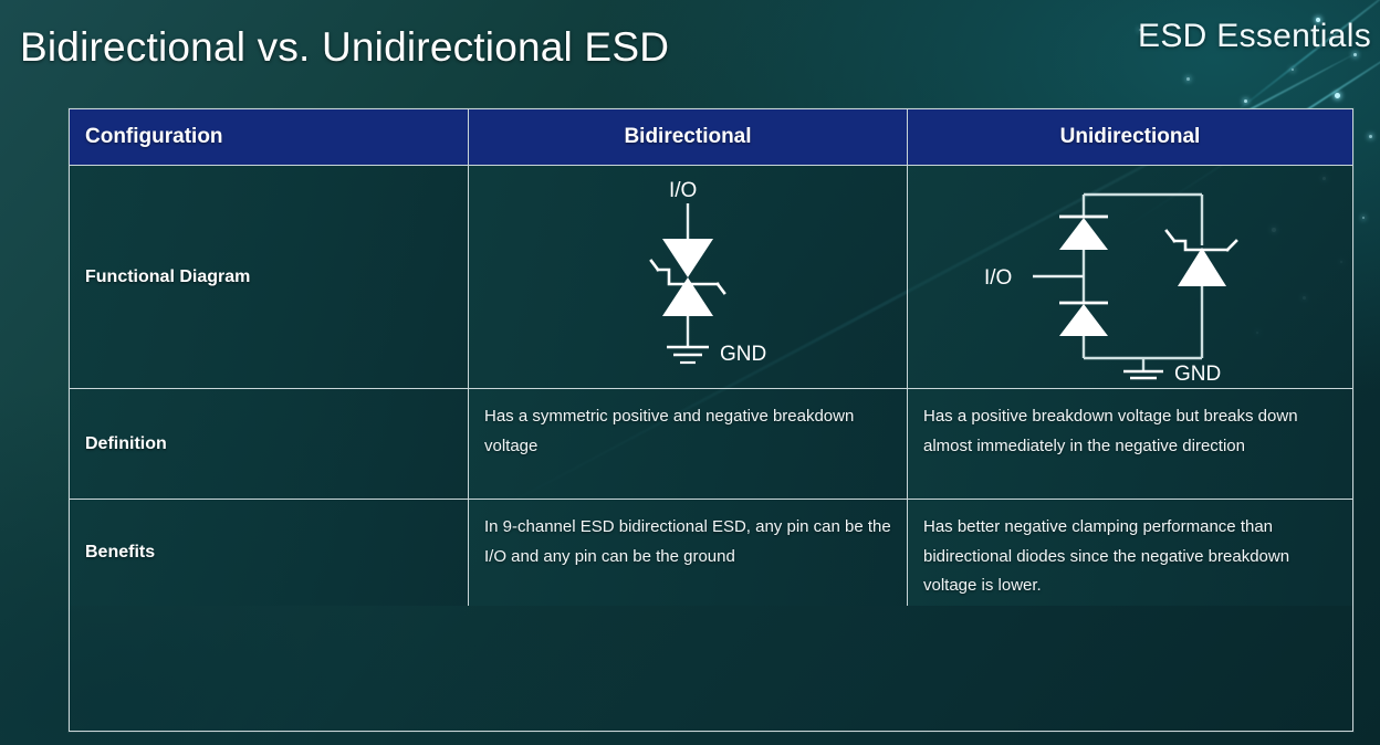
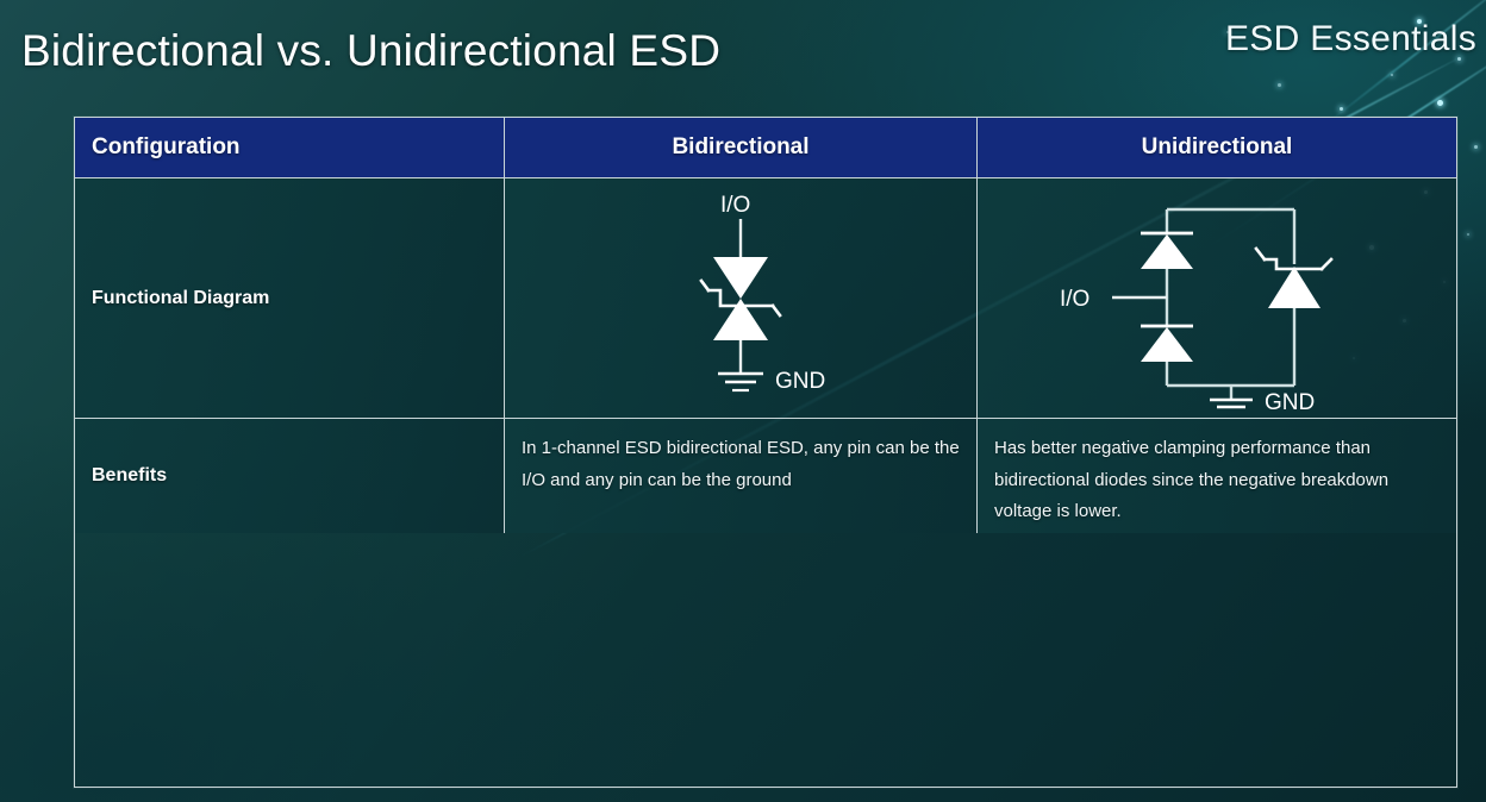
  Bidirectional vs. Unidirectional ESD
  ESD Essentials
  Configuration
  Bidirectional
  Unidirectional
  Functional Diagram
  I/O
  GND
  I/O
  GND
- Definition
- Has a symmetric positive and negative breakdown voltage
- Has a positive breakdown voltage but breaks down almost immediately in the negative direction
  Benefits
- In 9-channel ESD bidirectional ESD, any pin can be the I/O and any pin can be the ground
+ In 1-channel ESD bidirectional ESD, any pin can be the I/O and any pin can be the ground
  Has better negative clamping performance than bidirectional diodes since the negative breakdown voltage is lower.
